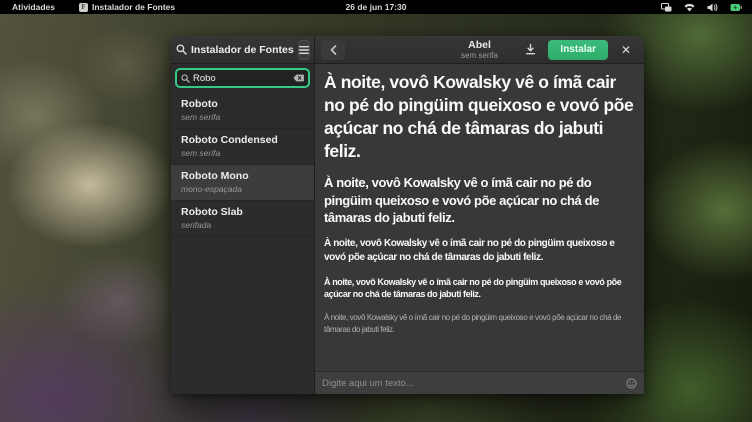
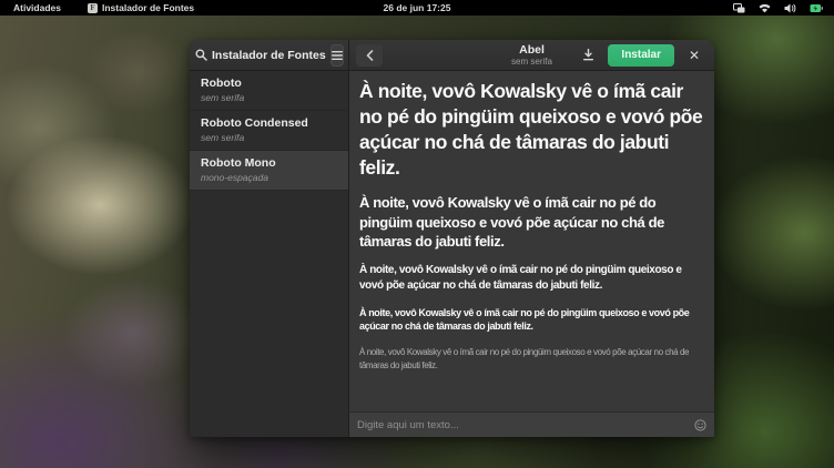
  Atividades
  F
  Instalador de Fontes
- 26 de jun 17:30
+ 26 de jun 17:25
  Instalador de Fontes
  Abel
  sem serifa
  Instalar
  ✕
- Robo
  Roboto
  sem serifa
  Roboto Condensed
  sem serifa
  Roboto Mono
  mono-espaçada
- Roboto Slab
- serifada
  À noite, vovô Kowalsky vê o ímã cair no pé do pingüim queixoso e vovó põe açúcar no chá de tâmaras do jabuti feliz.
  À noite, vovô Kowalsky vê o ímã cair no pé do pingüim queixoso e vovó põe açúcar no chá de tâmaras do jabuti feliz.
  À noite, vovô Kowalsky vê o ímã cair no pé do pingüim queixoso e vovó põe açúcar no chá de tâmaras do jabuti feliz.
  À noite, vovô Kowalsky vê o ímã cair no pé do pingüim queixoso e vovó põe açúcar no chá de tâmaras do jabuti feliz.
  À noite, vovô Kowalsky vê o ímã cair no pé do pingüim queixoso e vovó põe açúcar no chá de tâmaras do jabuti feliz.
  Digite aqui um texto...
